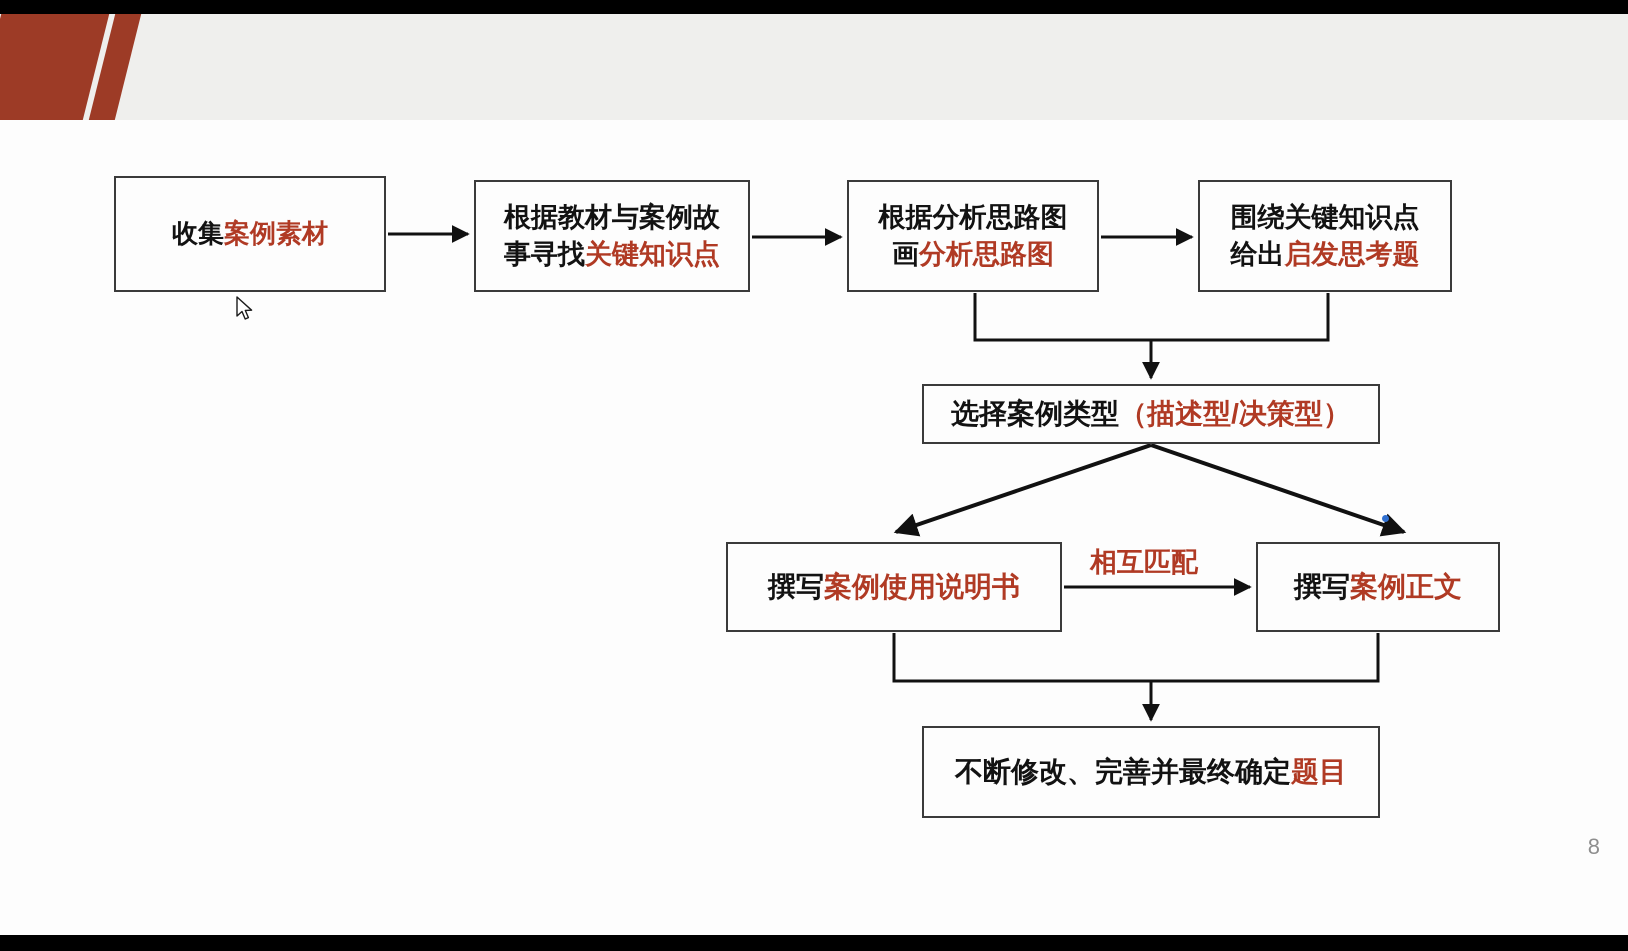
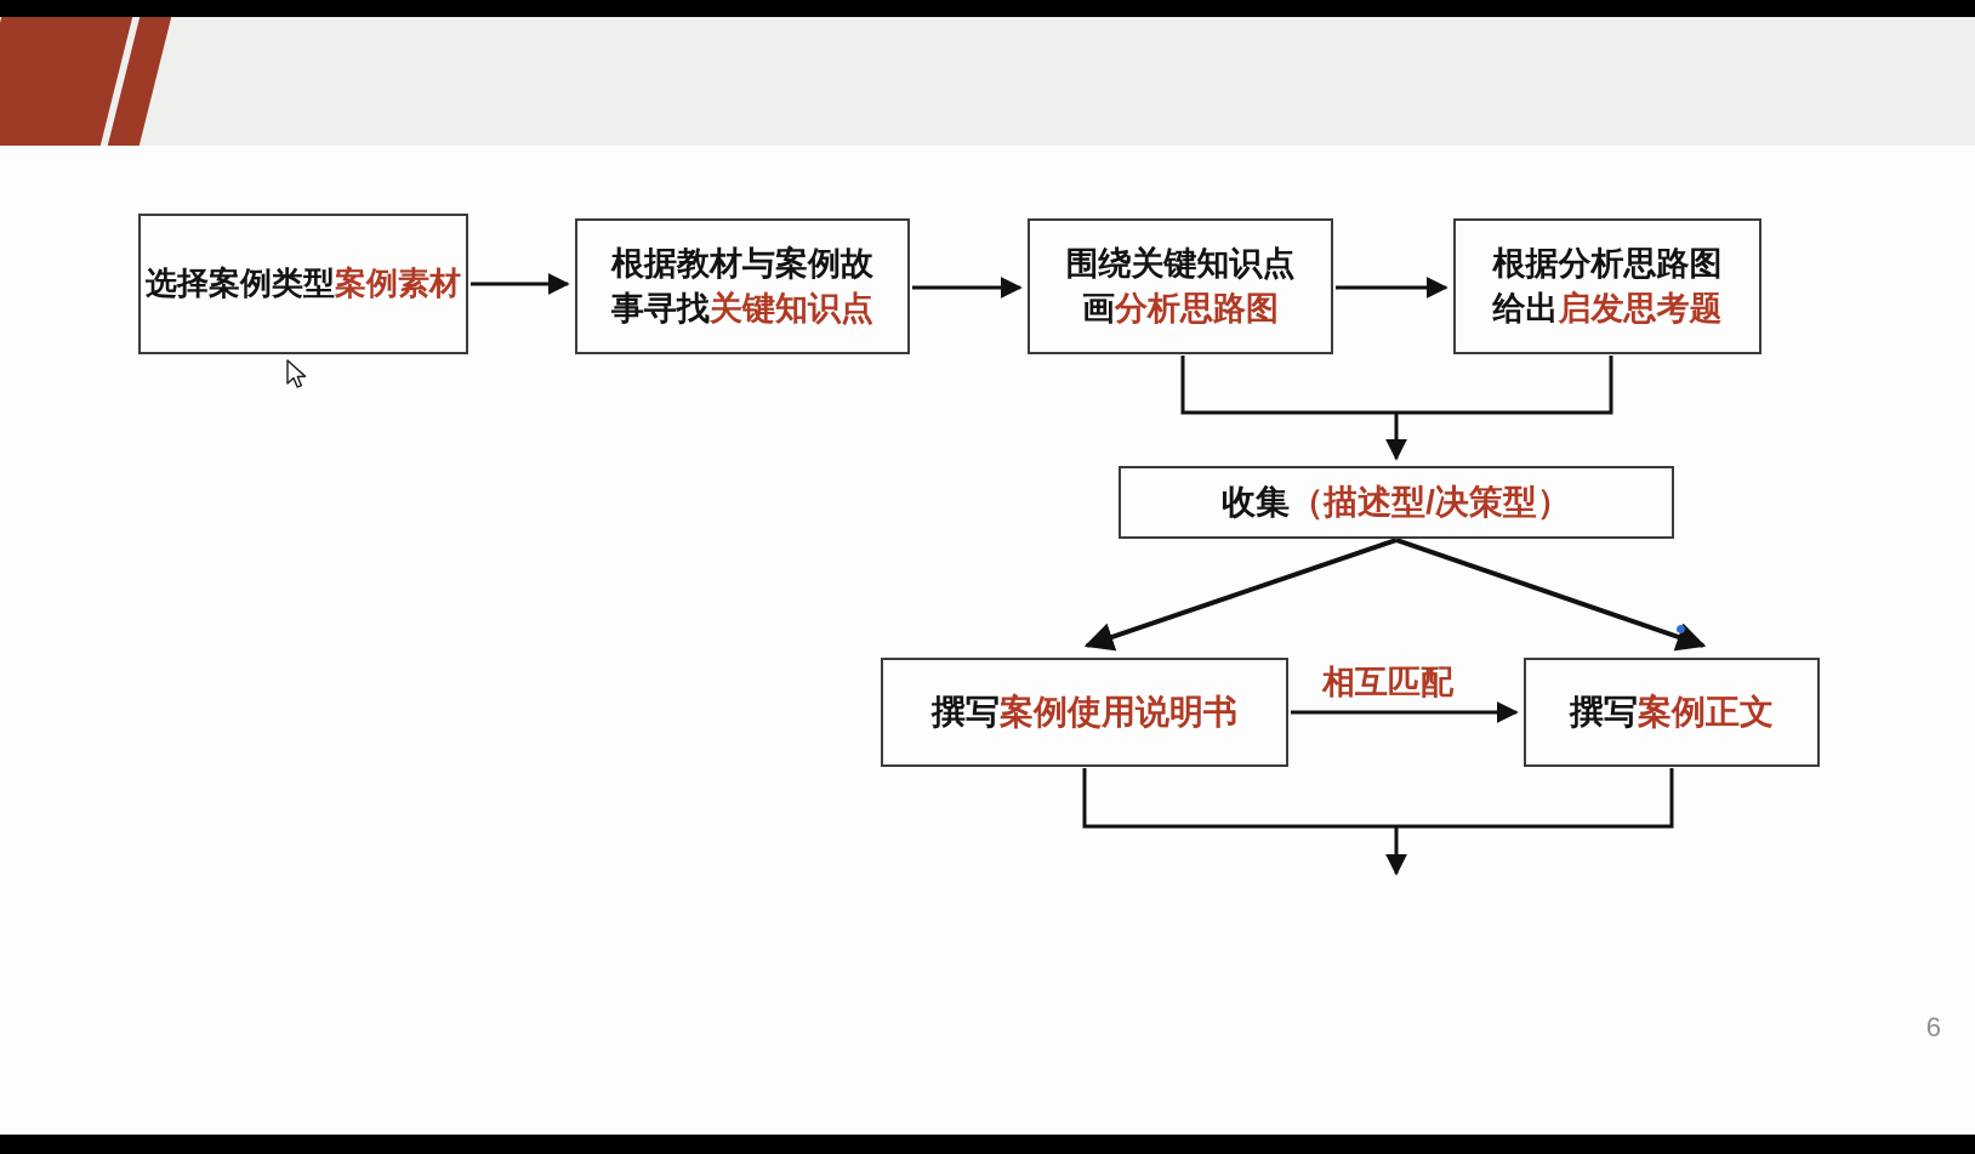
- 收集案例素材
+ 选择案例类型案例素材
  根据教材与案例故
  事寻找关键知识点
- 根据分析思路图
+ 围绕关键知识点
  画分析思路图
- 围绕关键知识点
+ 根据分析思路图
  给出启发思考题
- 选择案例类型（描述型/决策型）
+ 收集（描述型/决策型）
  撰写案例使用说明书
  撰写案例正文
- 不断修改、完善并最终确定题目
  相互匹配
- 8
+ 6
